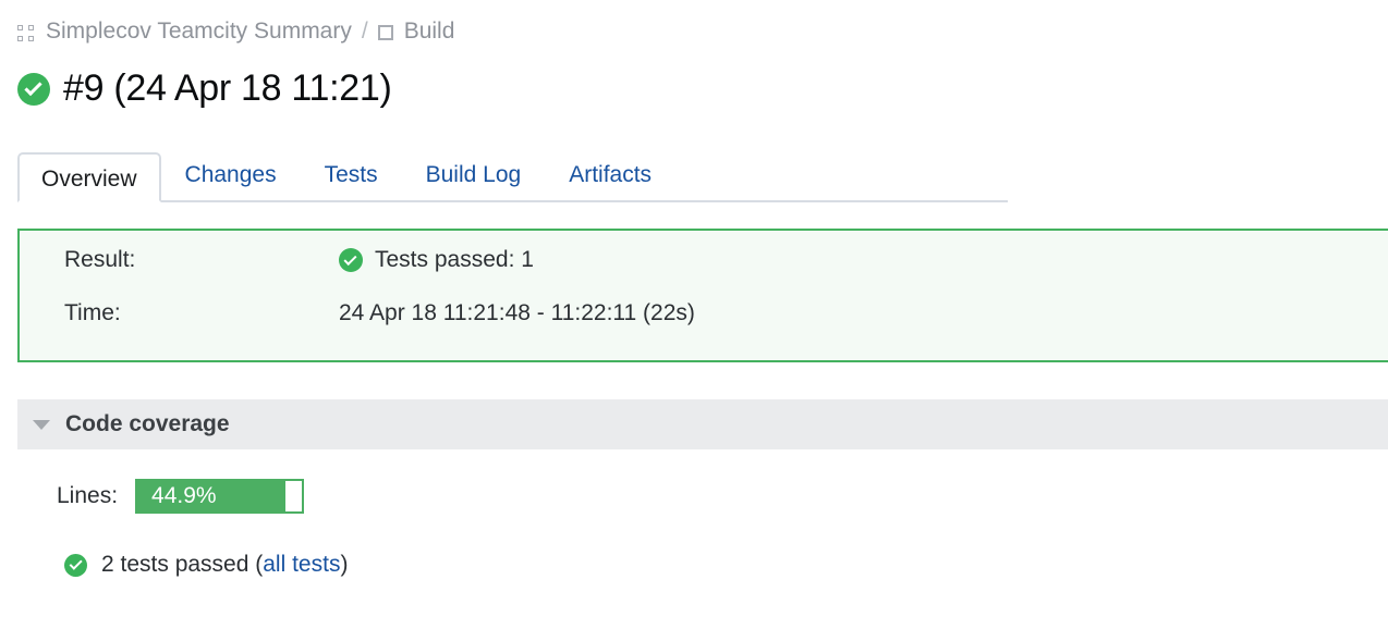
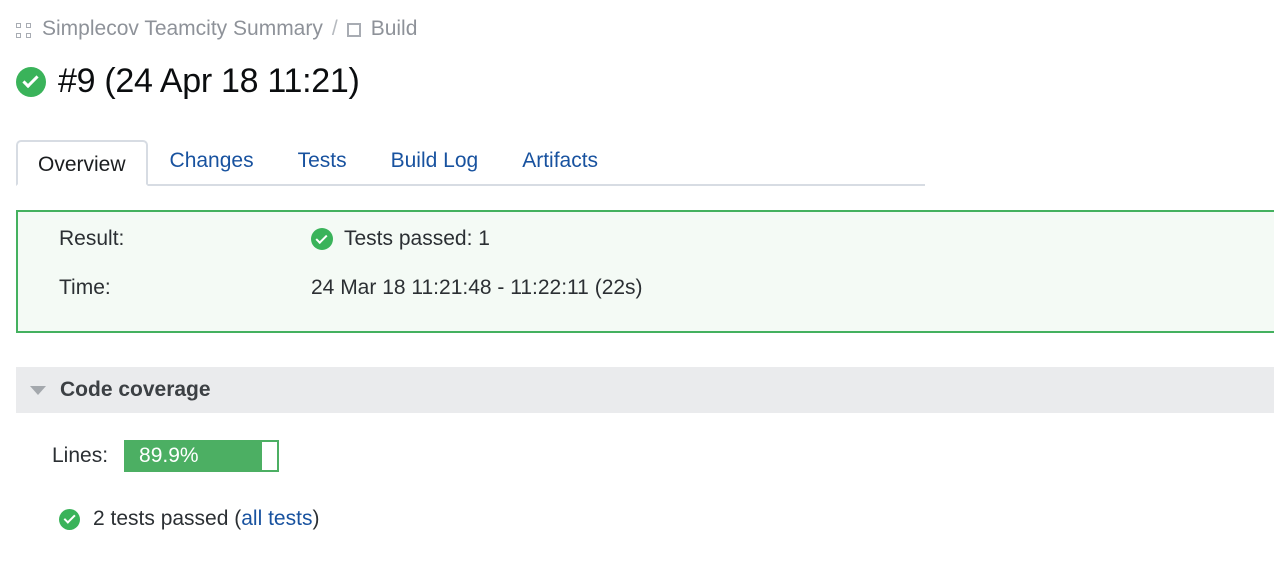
  Simplecov Teamcity Summary
  /
  Build
  #9 (24 Apr 18 11:21)
  Overview
  Changes
  Tests
  Build Log
  Artifacts
  Result:
  Tests passed: 1
  Time:
- 24 Apr 18 11:21:48 - 11:22:11 (22s)
+ 24 Mar 18 11:21:48 - 11:22:11 (22s)
  Code coverage
  Lines:
- 44.9%
+ 89.9%
  2 tests passed (
  all tests
  )
